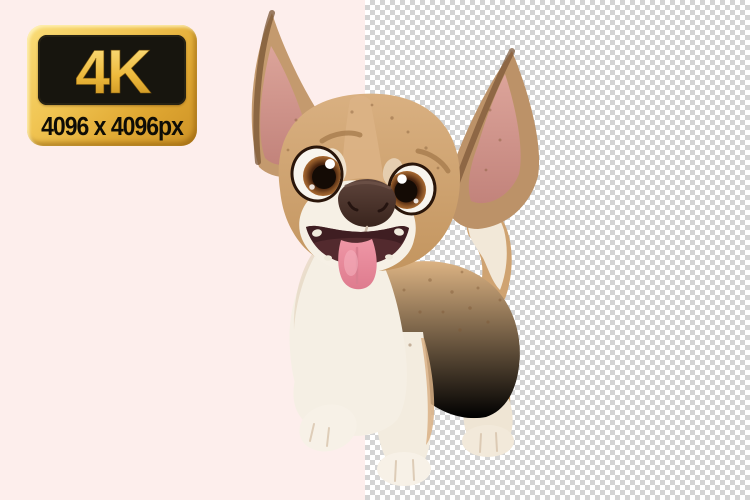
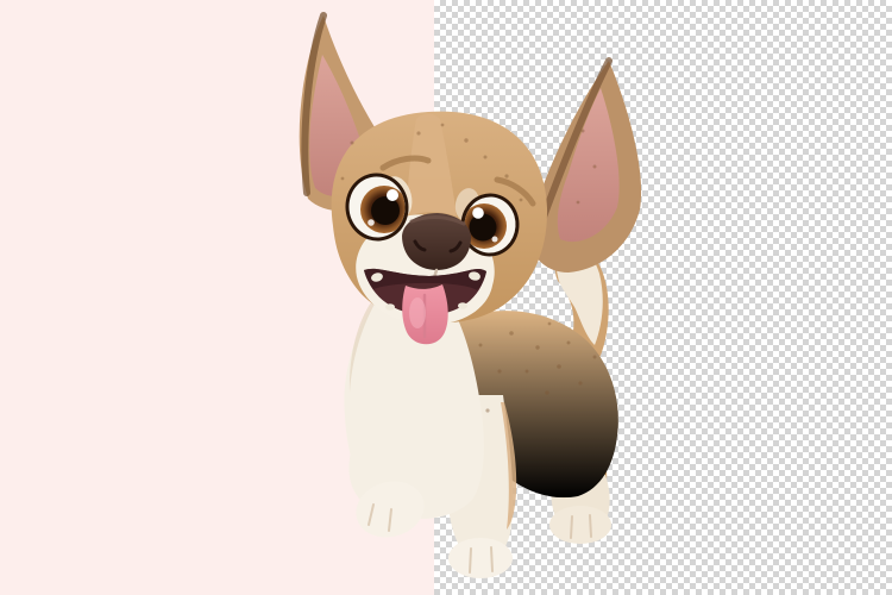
- 4K
- 4096 x 4096px
